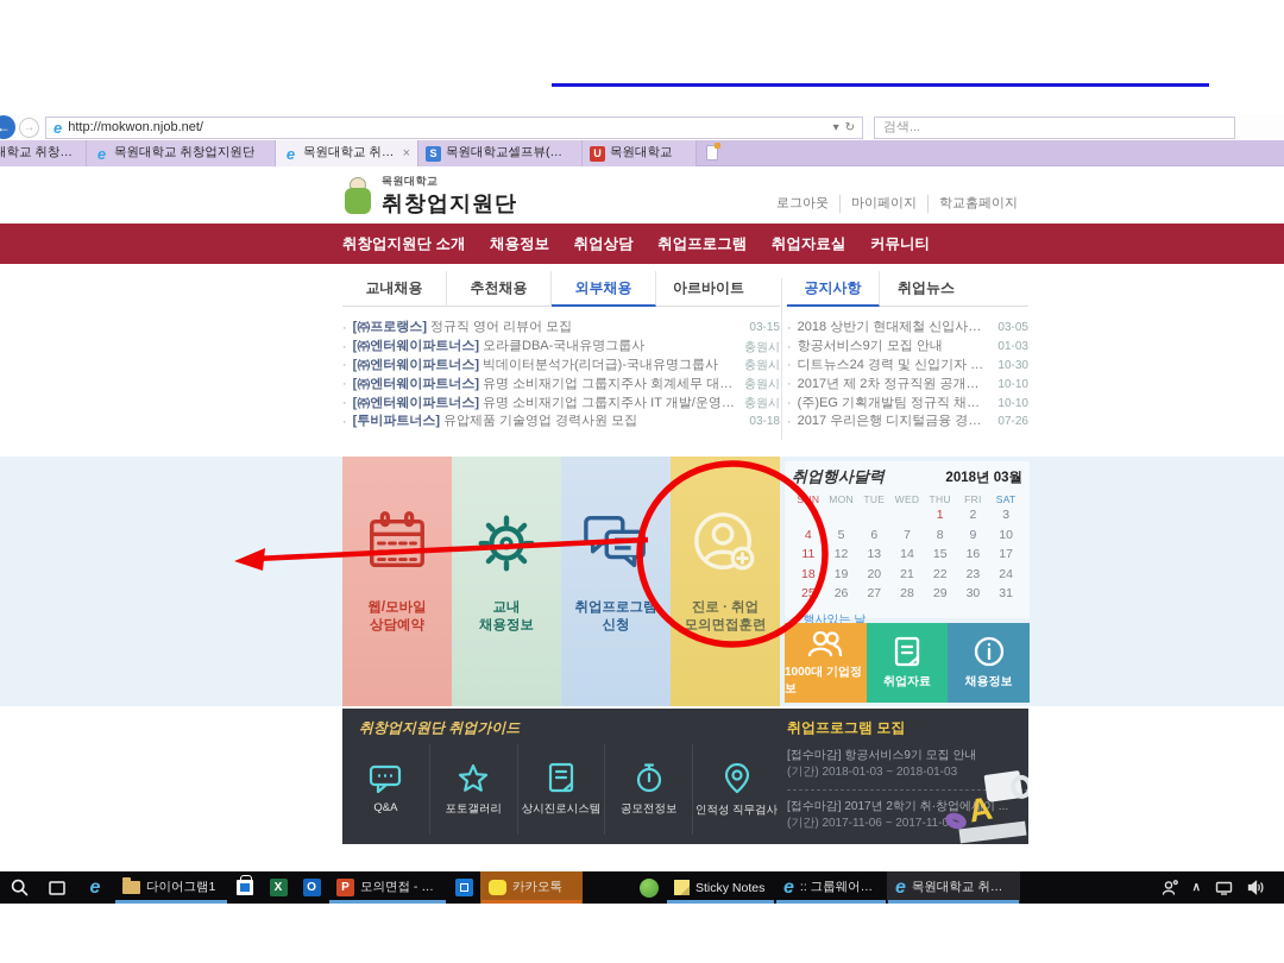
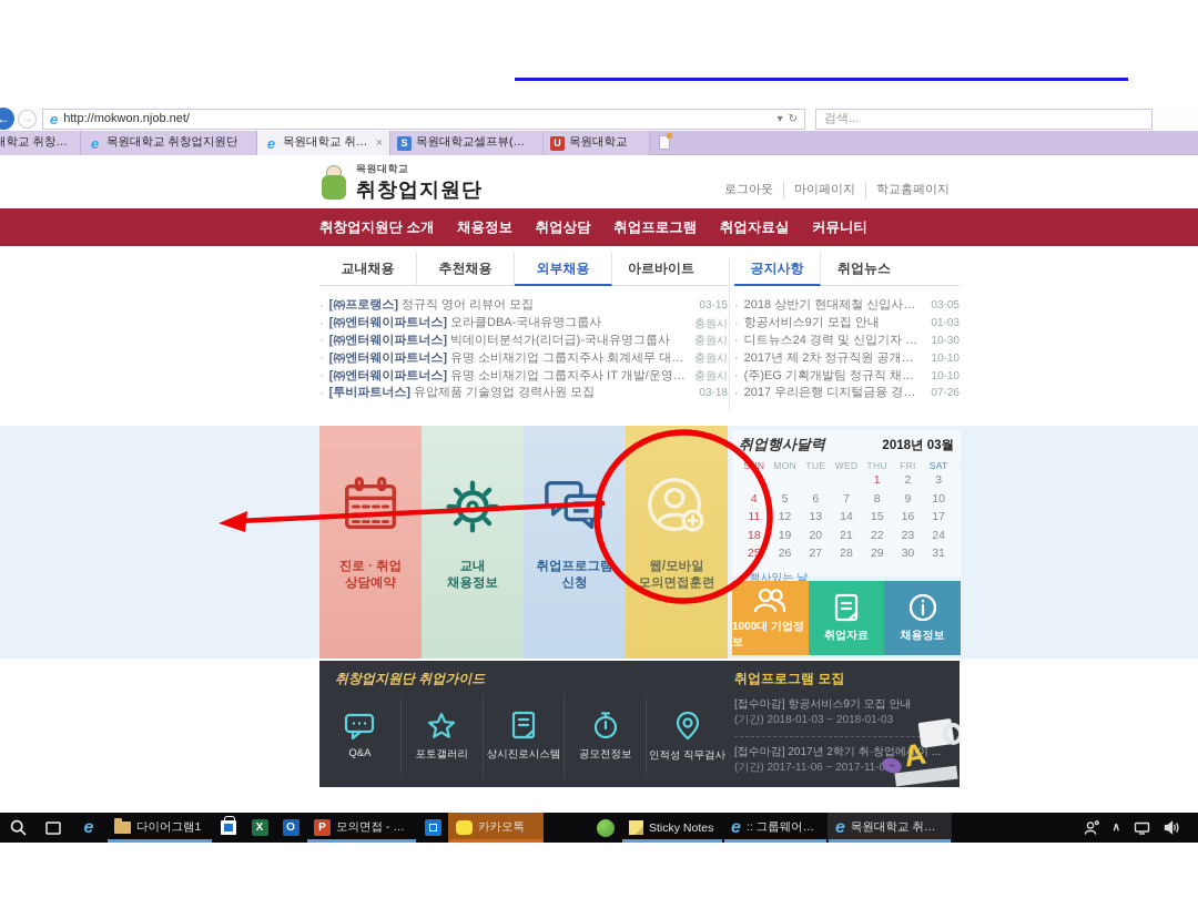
  ←
  →
  e
  http://mokwon.njob.net/
  ▾
  ↻
  검색...
  e
  목원대학교 취창업지원단
  e
  ×
  S
  U
  목원대학교
  목원대학교
  취창업지원단
  로그아웃
  마이페이지
  학교홈페이지
  취창업지원단 소개
  채용정보
  취업상담
  취업프로그램
  취업자료실
  커뮤니티
  교내채용
  추천채용
  외부채용
  아르바이트
  ·
  [㈜프로랭스]
  정규직 영어 리뷰어 모집
  03-15
  ·
  [㈜엔터웨이파트너스]
  오라클DBA-국내유명그룹사
  충원시
  ·
  [㈜엔터웨이파트너스]
  빅데이터분석가(리더급)-국내유명그룹사
  충원시
  ·
  [㈜엔터웨이파트너스]
  유명 소비재기업 그룹지주사 회계세무 대리
  충원시
  ·
  [㈜엔터웨이파트너스]
  유명 소비재기업 그룹지주사 IT 개발/운영 대
  충원시
  ·
  [투비파트너스]
  유압제품 기술영업 경력사원 모집
  03-18
  공지사항
  취업뉴스
  ·
  2018 상반기 현대제철 신입사원/
  03-05
  ·
  항공서비스9기 모집 안내
  01-03
  ·
  디트뉴스24 경력 및 신입기자 모집
  10-30
  ·
  2017년 제 2차 정규직원 공개채용
  10-10
  ·
  (주)EG 기획개발팀 정규직 채용 공
  10-10
  ·
  2017 우리은행 디지털금융 경력직
  07-26
- 웹/모바일
+ 진로 · 취업
  상담예약
  교내
  채용정보
  취업프로그램
  신청
- 진로 · 취업
+ 웹/모바일
  모의면접훈련
  취업행사달력
  2018년 03월
  MON
  TUE
  WED
  THU
  FRI
  SAT
  1
  2
  3
  4
  5
  6
  7
  8
  9
  10
  11
  12
  13
  14
  15
  16
  17
  18
  19
  20
  21
  22
  23
  24
  25
  26
  27
  28
  29
  30
  31
  행사있는 날
  1000대 기업정보
  취업자료
  채용정보
  취창업지원단 취업가이드
  Q&A
  포토갤러리
  상시진로시스템
  공모전정보
  인적성 직무검사
  취업프로그램 모집
  [접수마감] 항공서비스9기 모집 안내
  (기간) 2018-01-03 ~ 2018-01-03
  [접수마감] 2017년 2학기 취·창업에세이 ...
  (기간) 2017-11-06 ~ 2017-11-06
  e
  다이어그램1
  X
  O
  P
  카카오톡
  Sticky Notes
  e
  e
  목원대학교 취창업
  ∧
